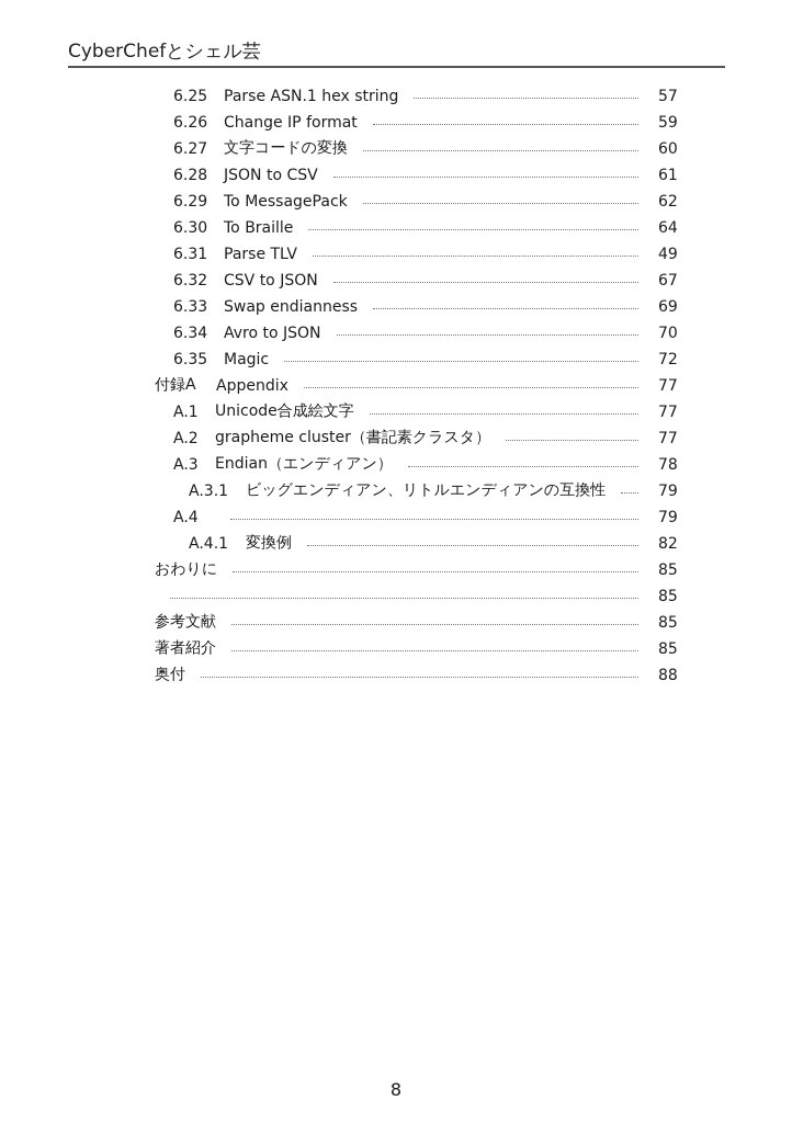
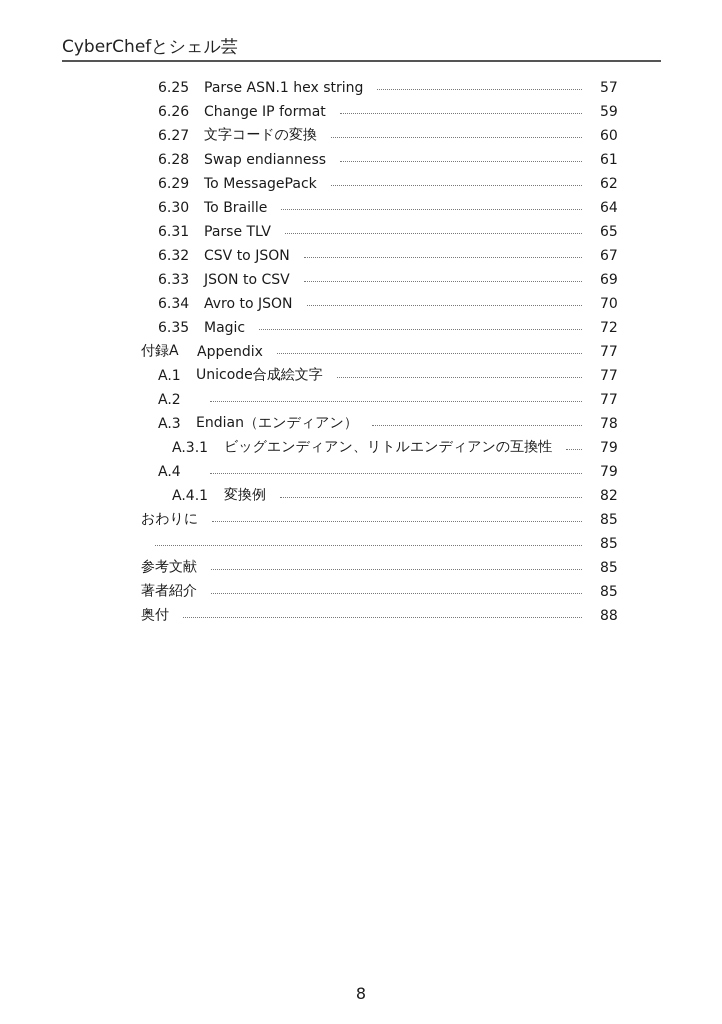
  CyberChefとシェル芸
  6.25
  Parse ASN.1 hex string
  57
  6.26
  Change IP format
  59
  6.27
  文字コードの変換
  60
  6.28
- JSON to CSV
+ Swap endianness
  61
  6.29
  To MessagePack
  62
  6.30
  To Braille
  64
  6.31
  Parse TLV
- 49
+ 65
  6.32
  CSV to JSON
  67
  6.33
- Swap endianness
+ JSON to CSV
  69
  6.34
  Avro to JSON
  70
  6.35
  Magic
  72
  付録A
  Appendix
  77
  A.1
  Unicode合成絵文字
  77
  A.2
- grapheme cluster（書記素クラスタ）
  77
  A.3
  Endian（エンディアン）
  78
  A.3.1
  ビッグエンディアン、リトルエンディアンの互換性
  79
  A.4
  79
  A.4.1
  変換例
  82
  おわりに
  85
  85
  参考文献
  85
  著者紹介
  85
  奥付
  88
  8
